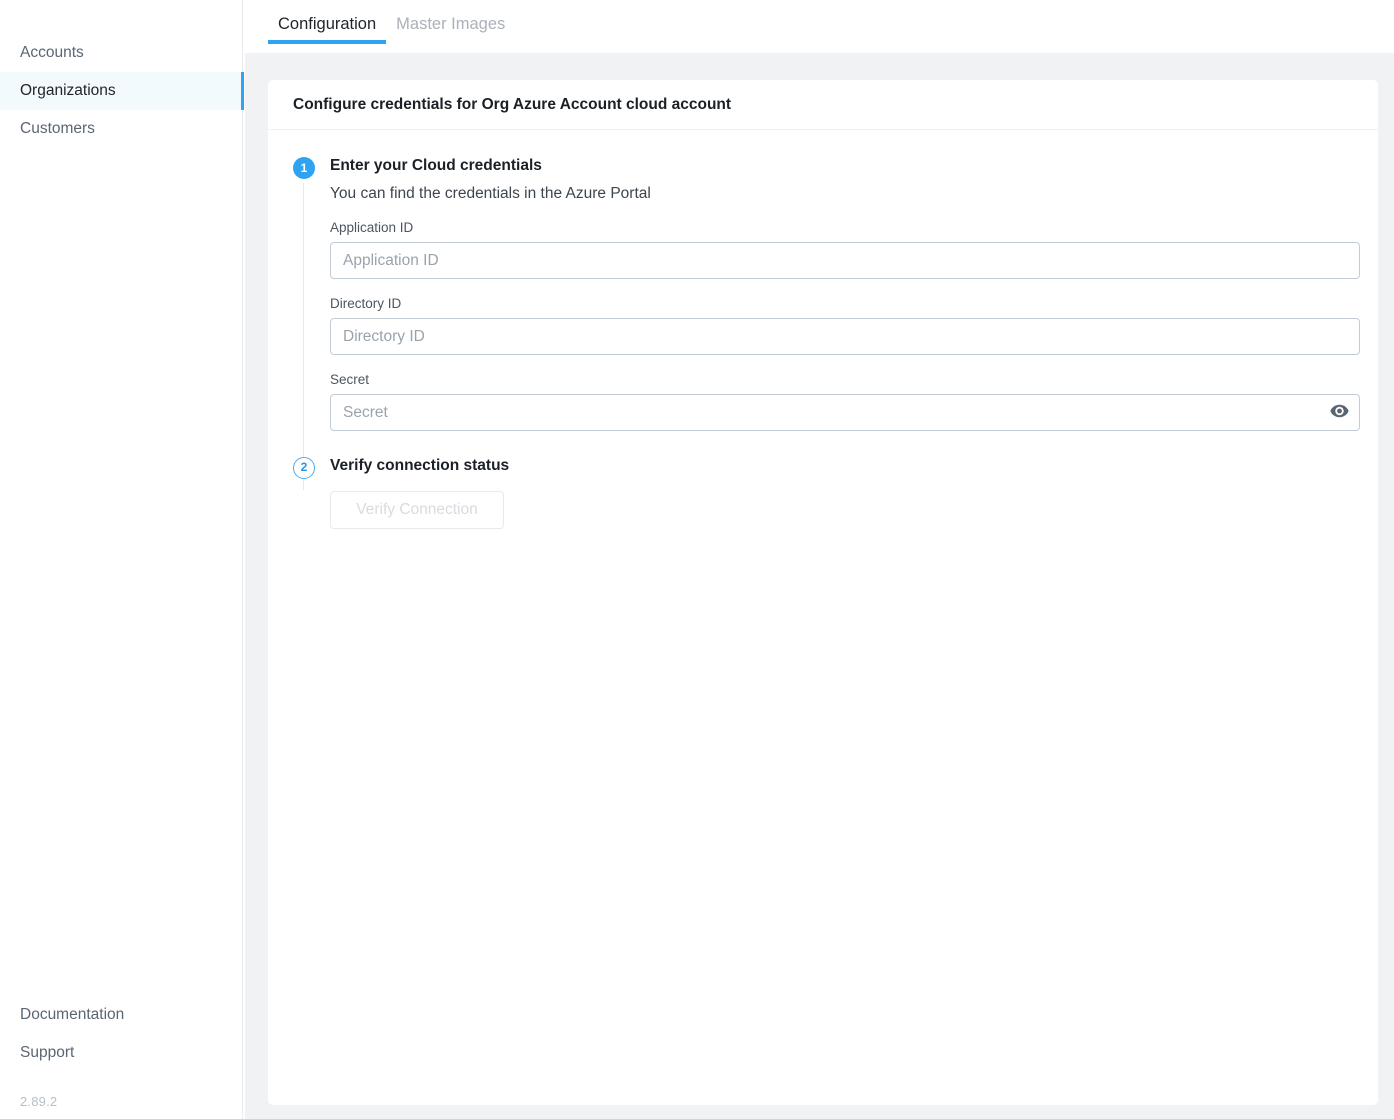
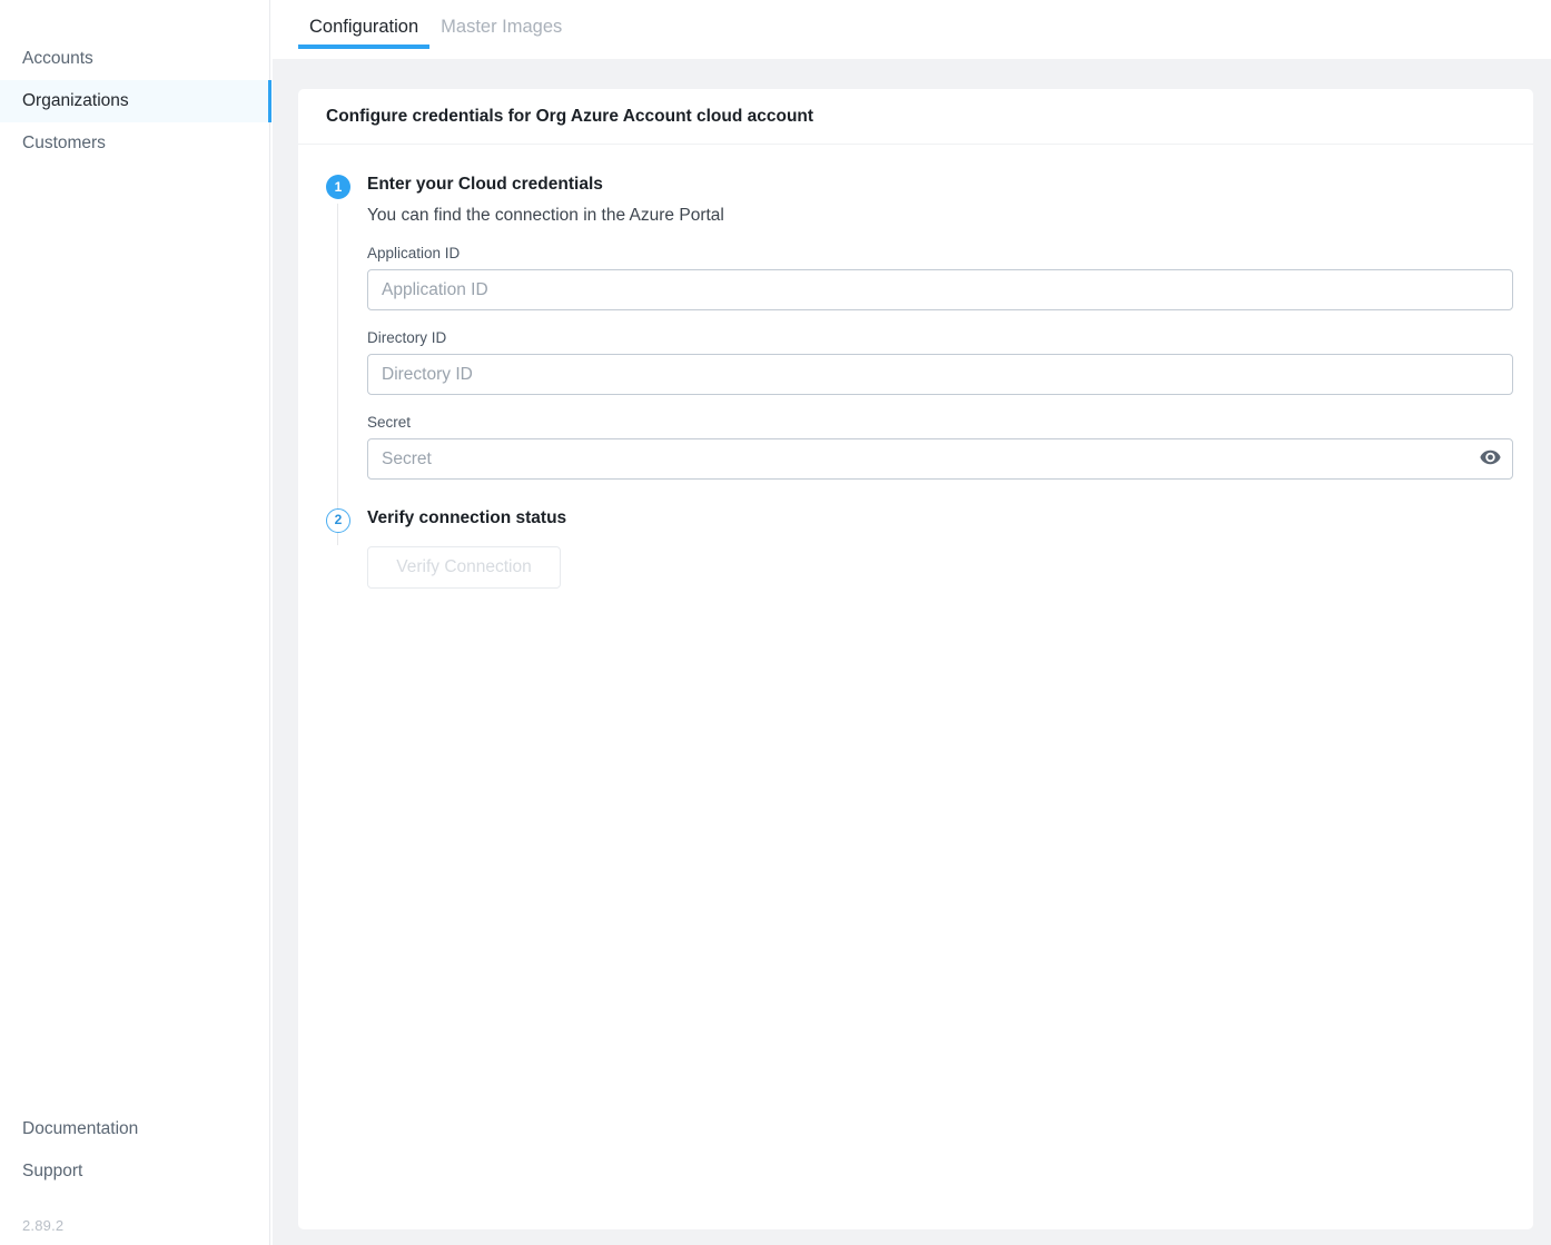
  Accounts
  Organizations
  Customers
  Documentation
  Support
  2.89.2
  Configuration
  Master Images
  Configure credentials for Org Azure Account cloud account
  1
  Enter your Cloud credentials
- You can find the credentials in the Azure Portal
+ You can find the connection in the Azure Portal
  Application ID
  Application ID
  Directory ID
  Directory ID
  Secret
  Secret
  2
  Verify connection status
  Verify Connection
